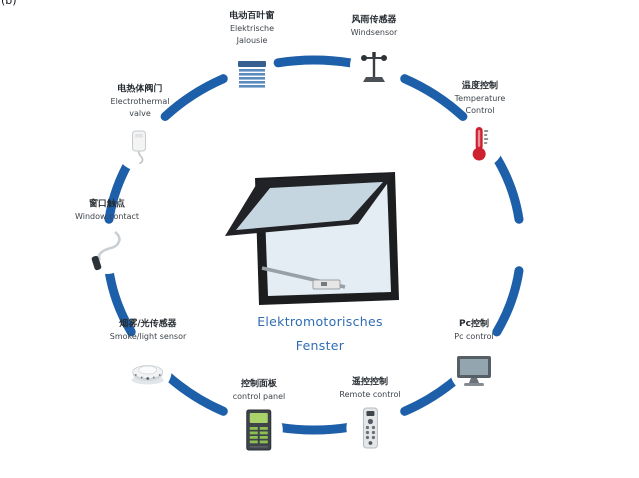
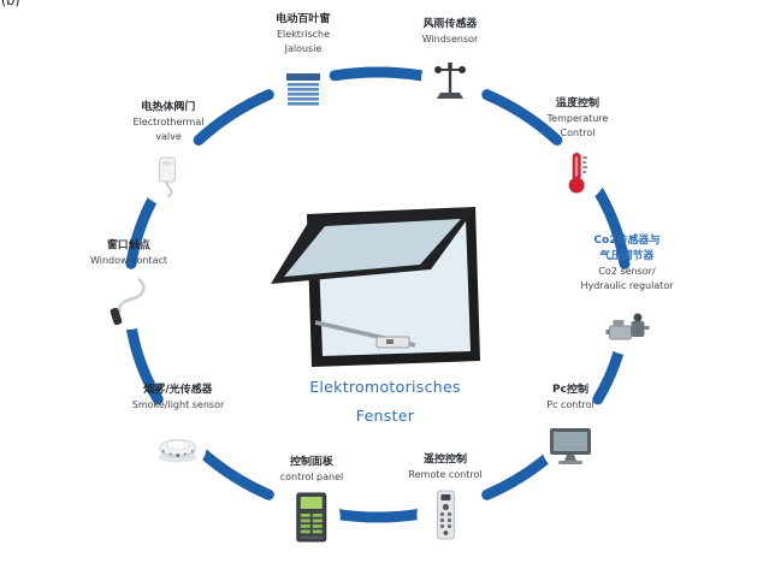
  (b)
  Elektromotorisches
  Fenster
  电动百叶窗
  Elektrische
  Jalousie
  风雨传感器
  Windsensor
  电热体阀门
  Electrothermal
  valve
  温度控制
  Temperature
  Control
  窗口触点
  Window contact
+ Co2传感器与
+ 气压调节器
+ Co2 sensor/
+ Hydraulic regulator
  烟雾/光传感器
  Smoke/light sensor
  Pc控制
  Pc control
  控制面板
  control panel
  遥控控制
  Remote control
